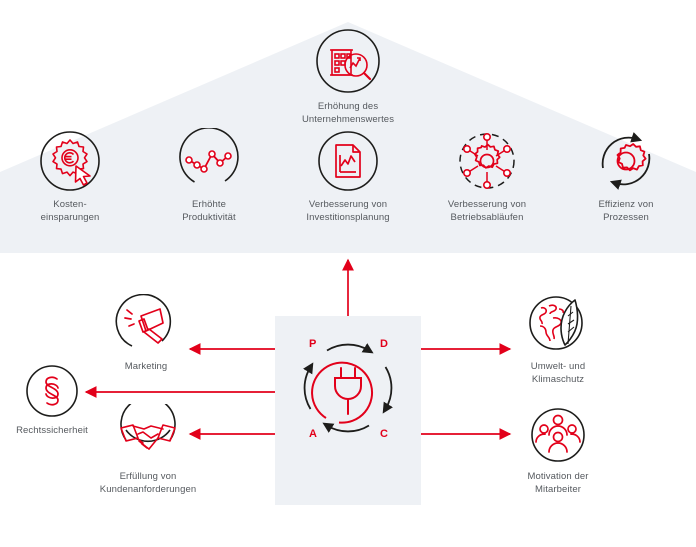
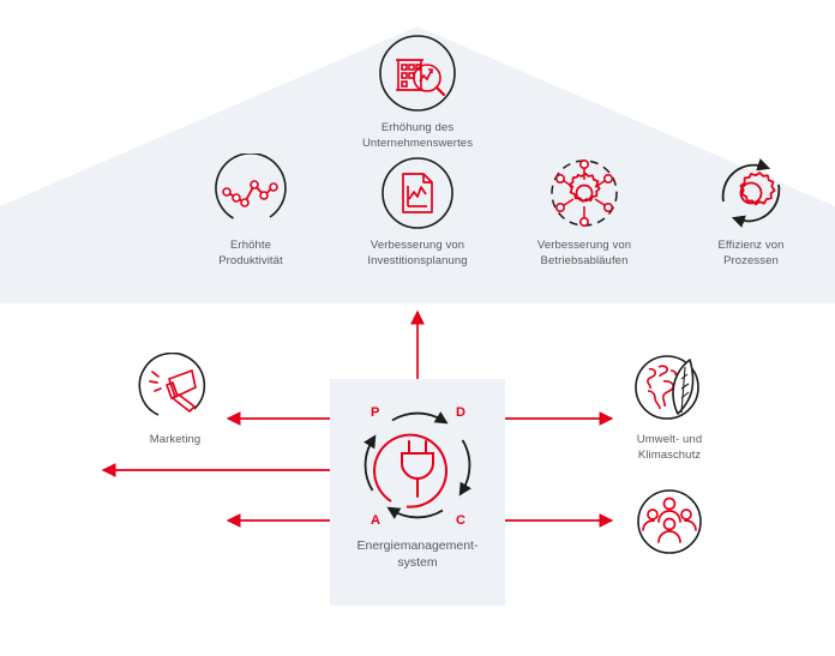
  P
  D
  C
  A
+ Energiemanagement-
+ system
  Erhöhung des Unternehmenswertes
- Kosten-
- einsparungen
  Erhöhte
  Produktivität
  Verbesserung von
  Investitionsplanung
  Verbesserung von
  Betriebsabläufen
  Effizienz von
  Prozessen
  Marketing
- Rechtssicherheit
- Erfüllung von
- Kundenanforderungen
  Umwelt- und
  Klimaschutz
- Motivation der
- Mitarbeiter
